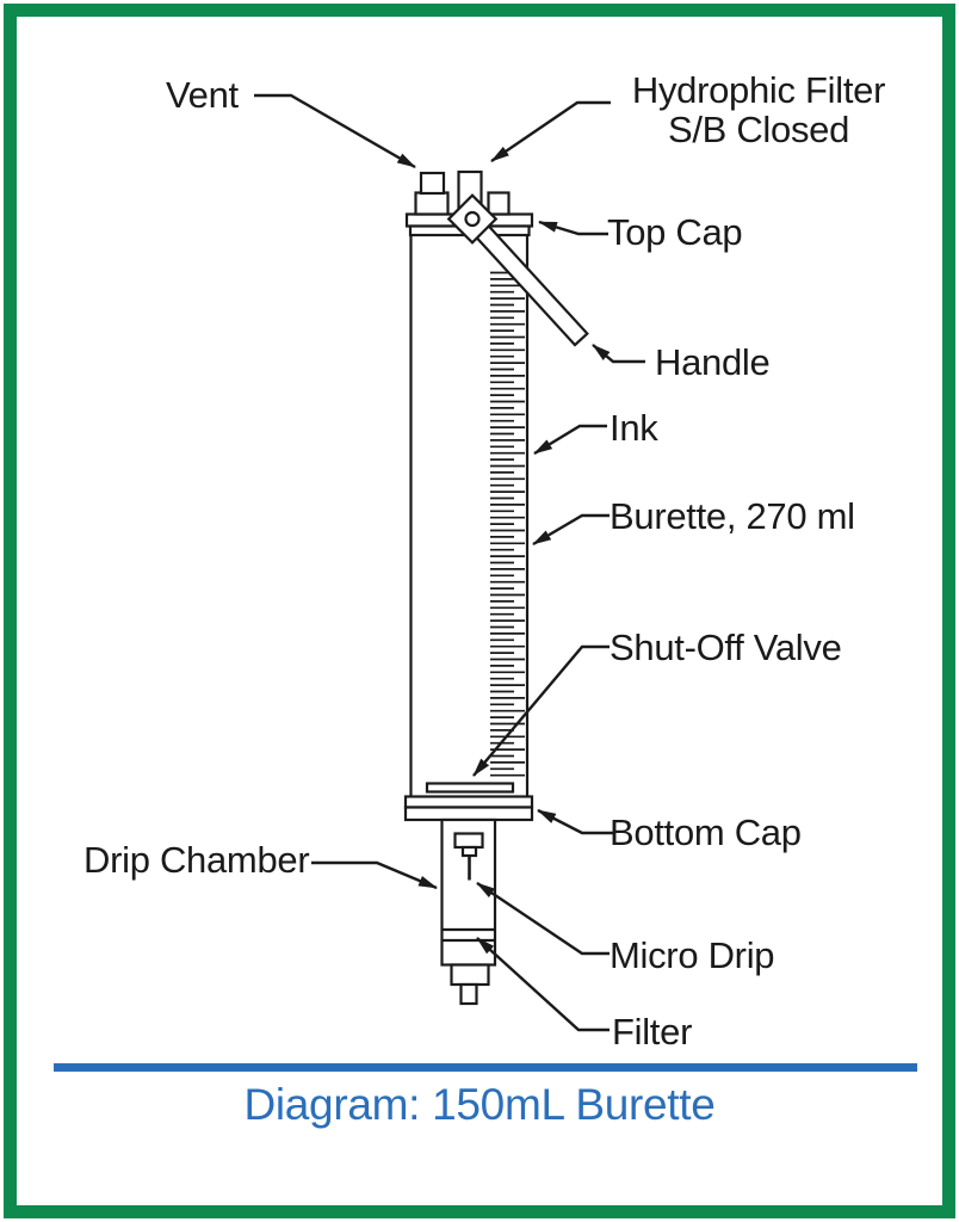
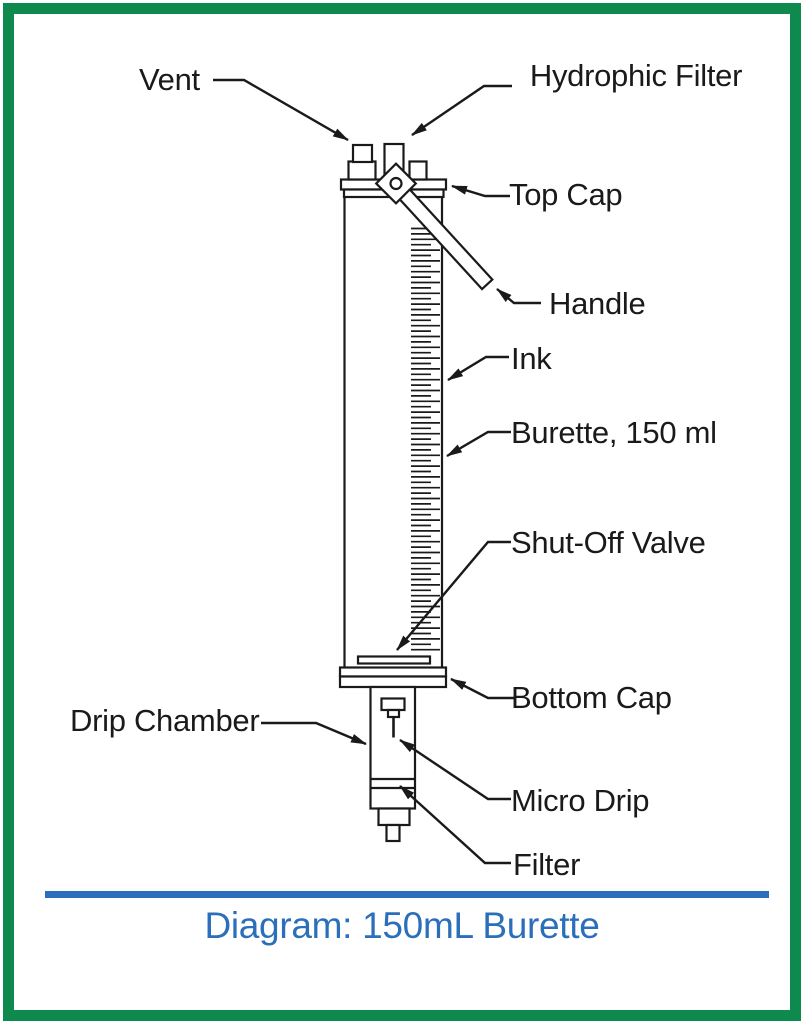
  Vent
  Hydrophic Filter
- S/B Closed
  Top Cap
  Handle
  Ink
- Burette, 270 ml
+ Burette, 150 ml
  Shut-Off Valve
  Bottom Cap
  Drip Chamber
  Micro Drip
  Filter
  Diagram: 150mL Burette
